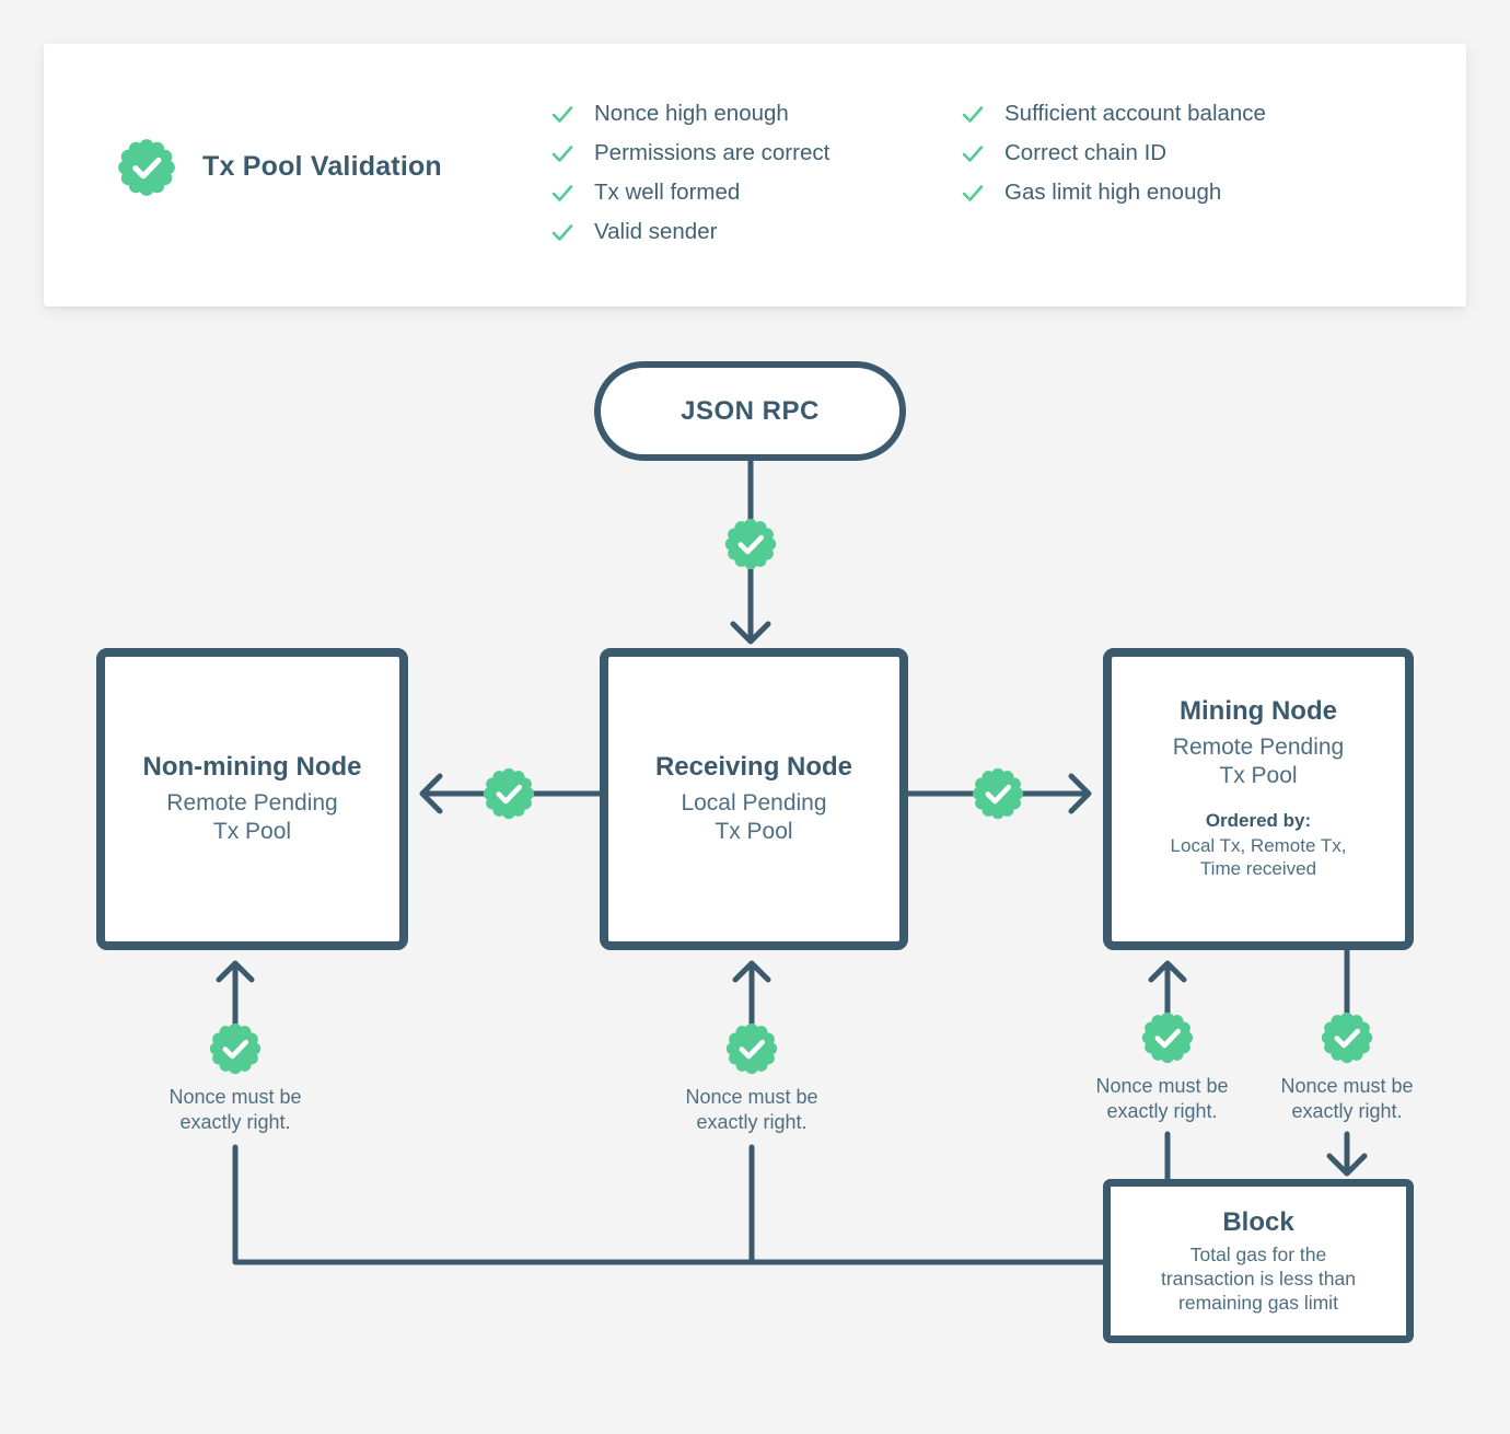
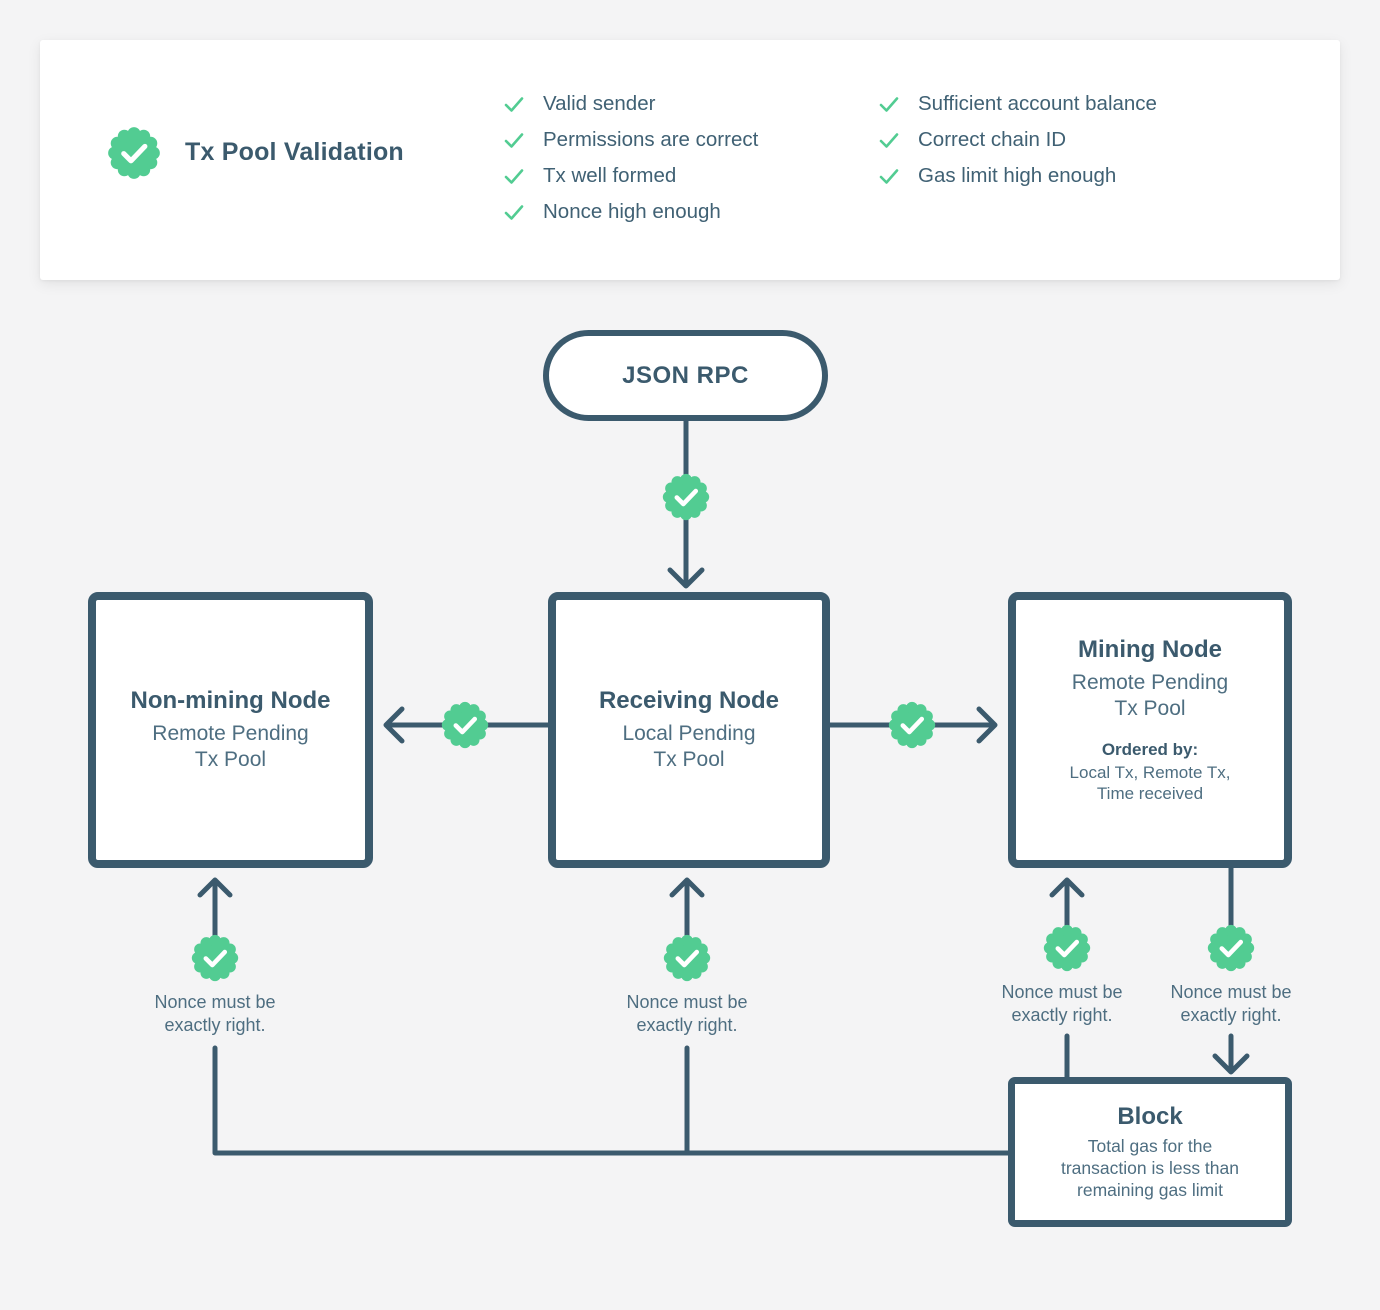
  Tx Pool Validation
- Nonce high enough
+ Valid sender
  Permissions are correct
  Tx well formed
- Valid sender
+ Nonce high enough
  Sufficient account balance
  Correct chain ID
  Gas limit high enough
  JSON RPC
  Non-mining Node
  Remote Pending
  Tx Pool
  Receiving Node
  Local Pending
  Tx Pool
  Mining Node
  Remote Pending
  Tx Pool
  Ordered by:
  Local Tx, Remote Tx,
  Time received
  Block
  Total gas for the
  transaction is less than
  remaining gas limit
  Nonce must be
  exactly right.
  Nonce must be
  exactly right.
  Nonce must be
  exactly right.
  Nonce must be
  exactly right.
